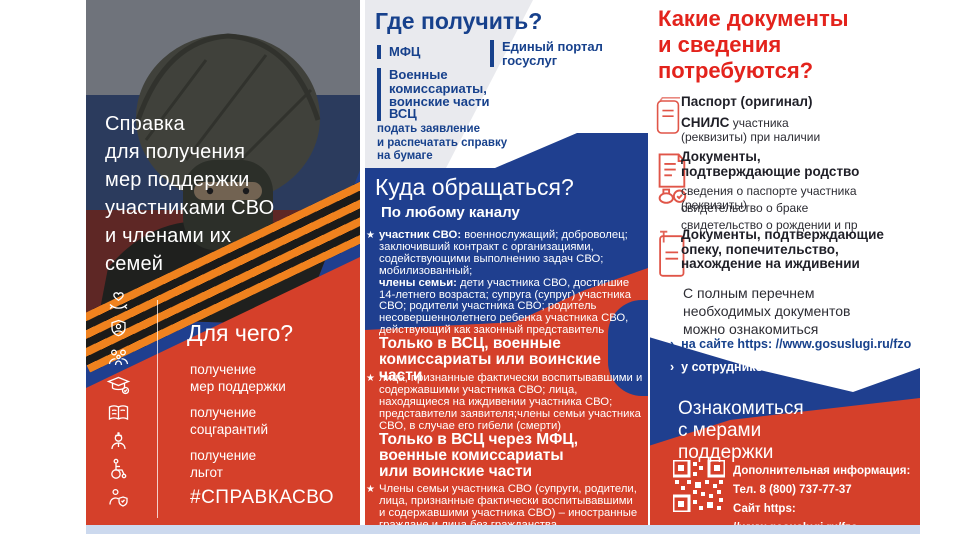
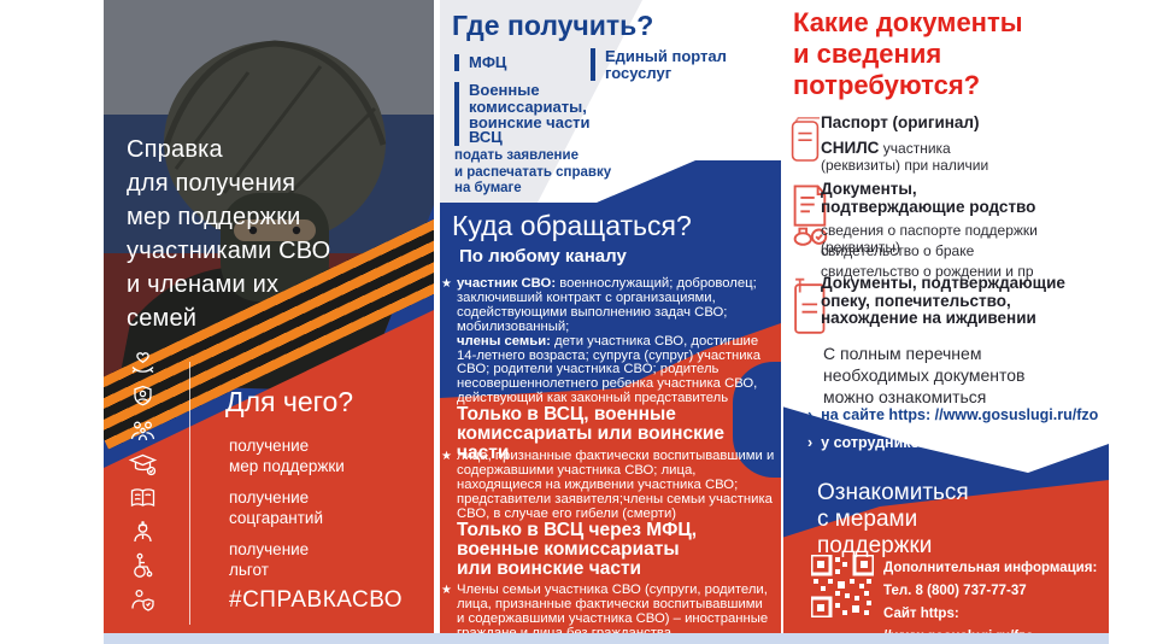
  Справка
  для получения
  мер поддержки
  участниками СВО
  и членами их
  семей
  Для чего?
  получение
  мер поддержки
  получение
  соцгарантий
  получение
  льгот
  #СПРАВКАСВО
  Где получить?
  МФЦ
  Военные
  комиссариаты,
  воинские части
  ВСЦ
  подать заявление
  и распечатать справку
  на бумаге
  Единый портал
  госуслуг
  Куда обращаться?
  По любому каналу
  ★
  участник СВО: военнослужащий; доброволец; заключивший контракт с организациями, содействующими выполнению задач СВО; мобилизованный;
  члены семьи: дети участника СВО, достигшие 14-летнего возраста; супруга (супруг) участника СВО; родители участника СВО; родитель несовершеннолетнего ребенка участника СВО, действующий как законный представитель
  Только в ВСЦ, военные
  комиссариаты или воинские части
  ★
  лица, признанные фактически воспитывавшими и содержавшими участника СВО; лица, находящиеся на иждивении участника СВО; представители заявителя;члены семьи участника СВО, в случае его гибели (смерти)
  Только в ВСЦ через МФЦ,
  военные комиссариаты
  или воинские части
  ★
  Члены семьи участника СВО (супруги, родители, лица, признанные фактически воспитывавшими и содержавшими участника СВО) – иностранные
  Какие документы
  и сведения
  потребуются?
  Паспорт (оригинал)
  СНИЛС участника
  (реквизиты) при наличии
  Документы,
  подтверждающие родство
- сведения о паспорте участника (реквизиты)
+ сведения о паспорте поддержки (реквизиты)
  свидетельство о браке
  свидетельство о рождении и пр
  Документы, подтверждающие
  опеку, попечительство,
  нахождение на иждивении
  С полным перечнем
  необходимых документов
  можно ознакомиться
  › на сайте https: //www.gosuslugi.ru/fzo
  › у сотрудников МФЦ и ВСЦ
  Ознакомиться
  с мерами
  поддержки
  Дополнительная информация:
  Тел. 8 (800) 737-77-37
